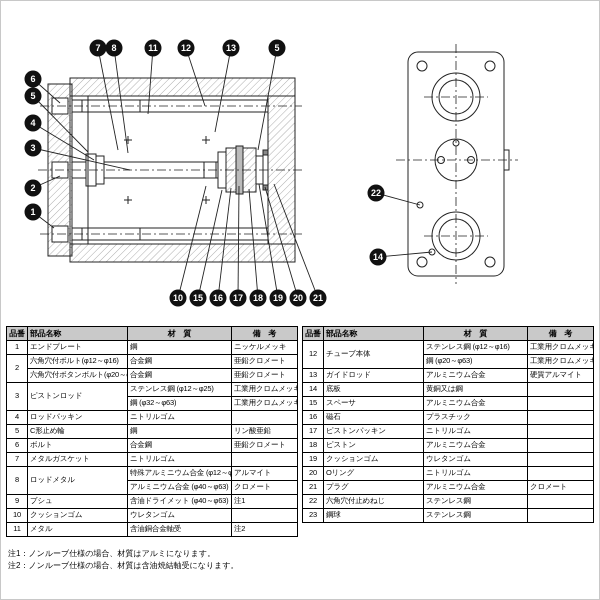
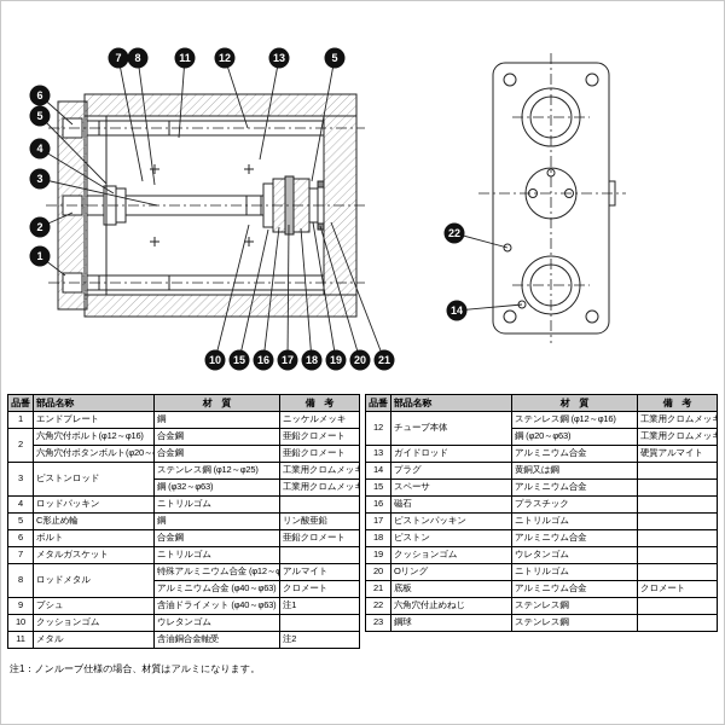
  7
  8
  11
  12
  13
  5
  6
  5
  4
  3
  2
  1
  10
  15
  16
  17
  18
  19
  20
  21
  22
  14
  品番	部品名称	材 質	備 考
  1	エンドプレート	鋼	ニッケルメッキ
  2	六角穴付ボルト(φ12～φ16)	合金鋼	亜鉛クロメート
  六角穴付ボタンボルト(φ20～	合金鋼	亜鉛クロメート
  3	ピストンロッド	ステンレス鋼 (φ12～φ25)	工業用クロムメッキ
  鋼 (φ32～φ63)	工業用クロムメッキ
  4	ロッドパッキン	ニトリルゴム
  5	C形止め輪	鋼	リン酸亜鉛
  6	ボルト	合金鋼	亜鉛クロメート
  7	メタルガスケット	ニトリルゴム
  8	ロッドメタル	特殊アルミニウム合金 (φ12～φ	アルマイト
  アルミニウム合金 (φ40～φ63)	クロメート
  9	ブシュ	含油ドライメット (φ40～φ63)	注1
  10	クッションゴム	ウレタンゴム
  11	メタル	含油銅合金軸受	注2
  品番	部品名称	材 質	備 考
  12	チューブ本体	ステンレス鋼 (φ12～φ16)	工業用クロムメッキ
  鋼 (φ20～φ63)	工業用クロムメッキ
  13	ガイドロッド	アルミニウム合金	硬質アルマイト
- 14	底板	黄銅又は鋼
+ 14	プラグ	黄銅又は鋼
  15	スペーサ	アルミニウム合金
  16	磁石	プラスチック
  17	ピストンパッキン	ニトリルゴム
  18	ピストン	アルミニウム合金
  19	クッションゴム	ウレタンゴム
  20	Oリング	ニトリルゴム
- 21	プラグ	アルミニウム合金	クロメート
+ 21	底板	アルミニウム合金	クロメート
  22	六角穴付止めねじ	ステンレス鋼
  23	鋼球	ステンレス鋼
  注1：ノンルーブ仕様の場合、材質はアルミになります。
- 注2：ノンルーブ仕様の場合、材質は含油焼結軸受になります。
